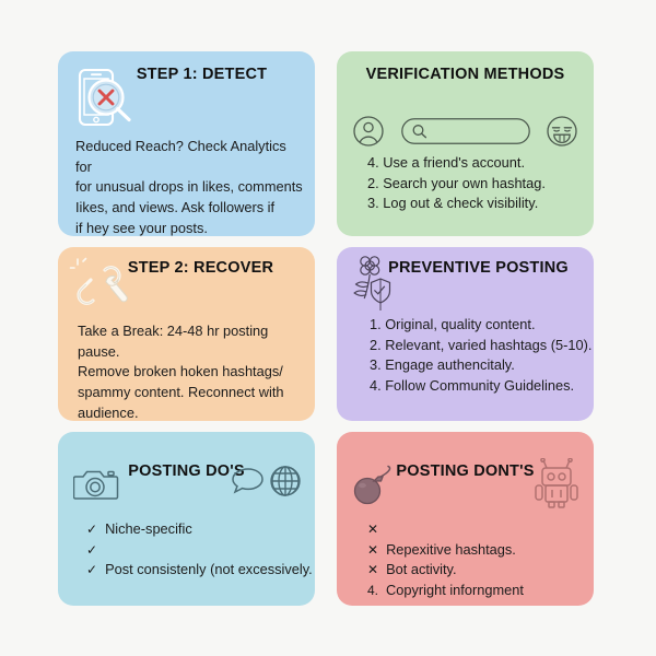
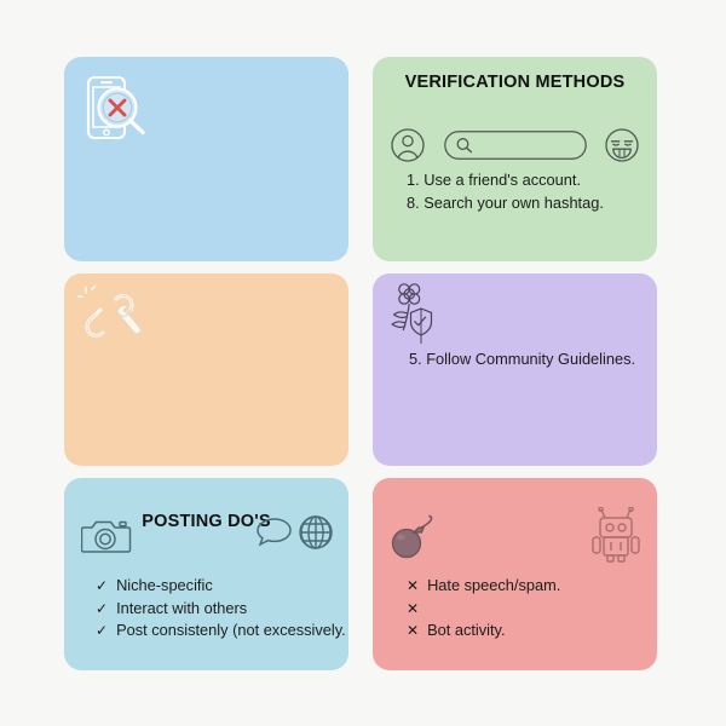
- STEP 1: DETECT
- Reduced Reach? Check Analytics for
- for unusual drops in likes, comments
- Iikes, and views. Ask followers if
- if hey see your posts.
  VERIFICATION METHODS
- 4. Use a friend's account.
+ 1. Use a friend's account.
- 2. Search your own hashtag.
+ 8. Search your own hashtag.
- 3. Log out & check visibility.
- STEP 2: RECOVER
- Take a Break: 24-48 hr posting pause.
- Remove broken hoken hashtags/
- spammy content. Reconnect with
- audience.
- PREVENTIVE POSTING
- 1. Original, quality content.
- 2. Relevant, varied hashtags (5-10).
- 3. Engage authencitaly.
- 4. Follow Community Guidelines.
+ 5. Follow Community Guidelines.
  POSTING DO'
  ✓
  Niche-specific
  ✓
+ Interact with others
  ✓
  Post consistenly (not excessively.
- POSTING DONT'S
  ✕
+ Hate speech/spam.
  ✕
- Repexitive hashtags.
  ✕
  Bot activity.
- 4.
- Copyright inforngment
